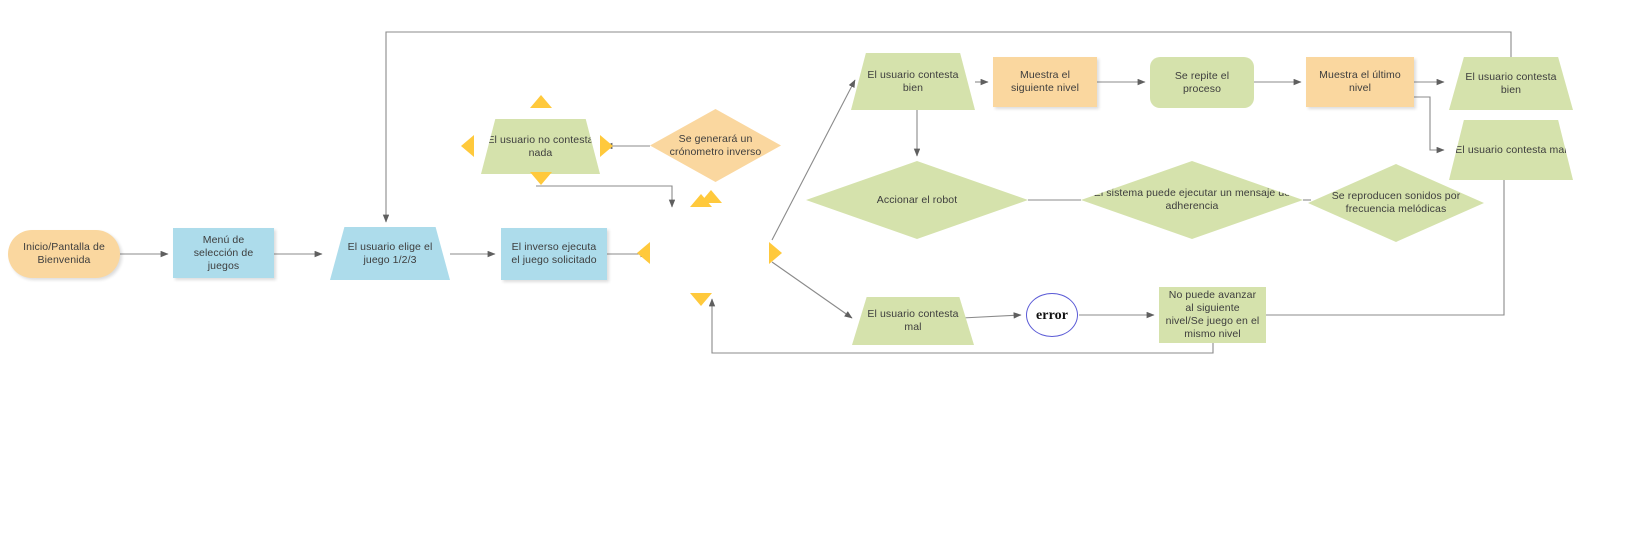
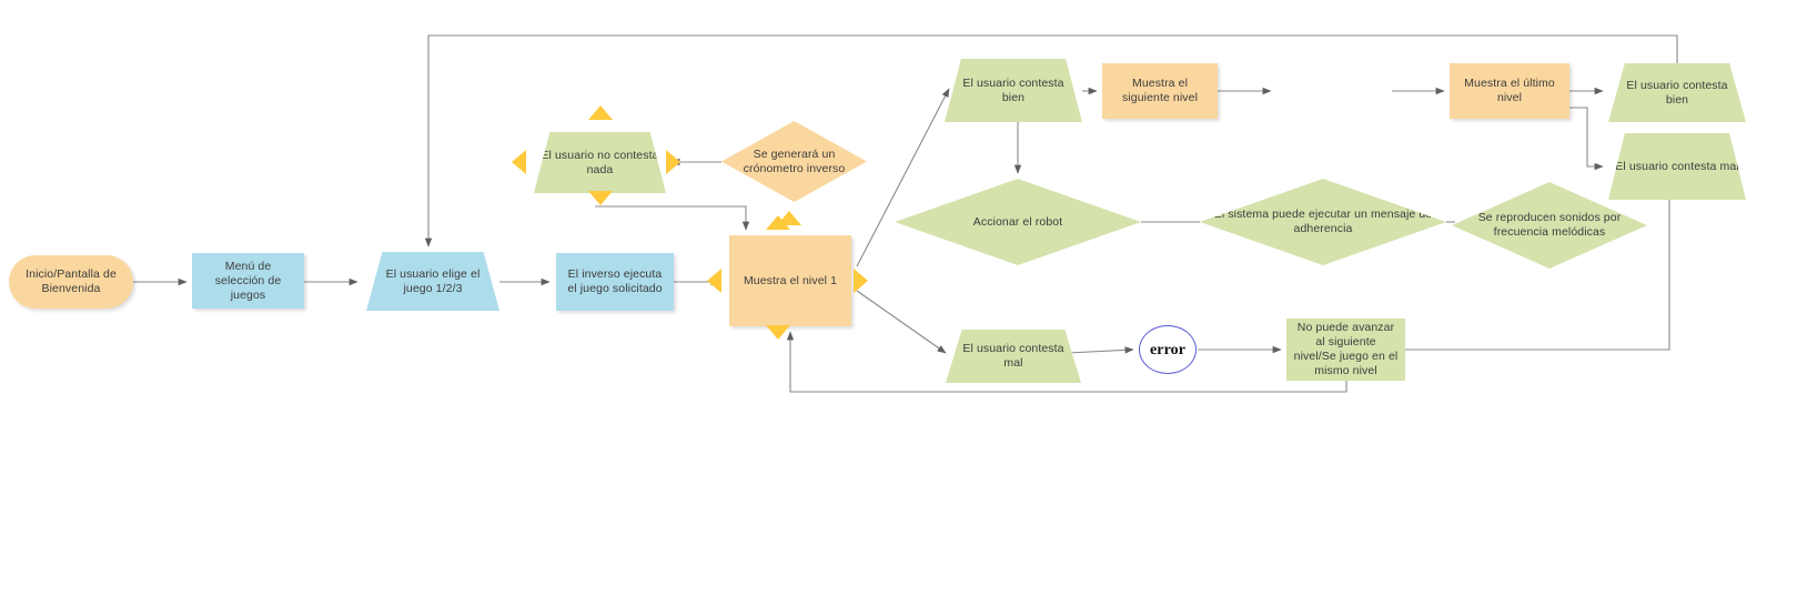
  Inicio/Pantalla de Bienvenida
  Menú de selección de juegos
  El usuario elige el juego 1/2/3
  El inverso ejecuta el juego solicitado
+ Muestra el nivel 1
  El usuario no contesta nada
  Se generará un crónometro inverso
  El usuario contesta bien
  Muestra el siguiente nivel
- Se repite el proceso
  Muestra el último nivel
  El usuario contesta bien
  El usuario contesta ma
  Accionar el robot
  l sistema puede ejecutar un mensaje d adherencia
  Se reproducen sonidos por frecuencia melódicas
  El usuario contesta mal
  error
  No puede avanzar al siguiente nivel/Se juego en el mismo nivel
